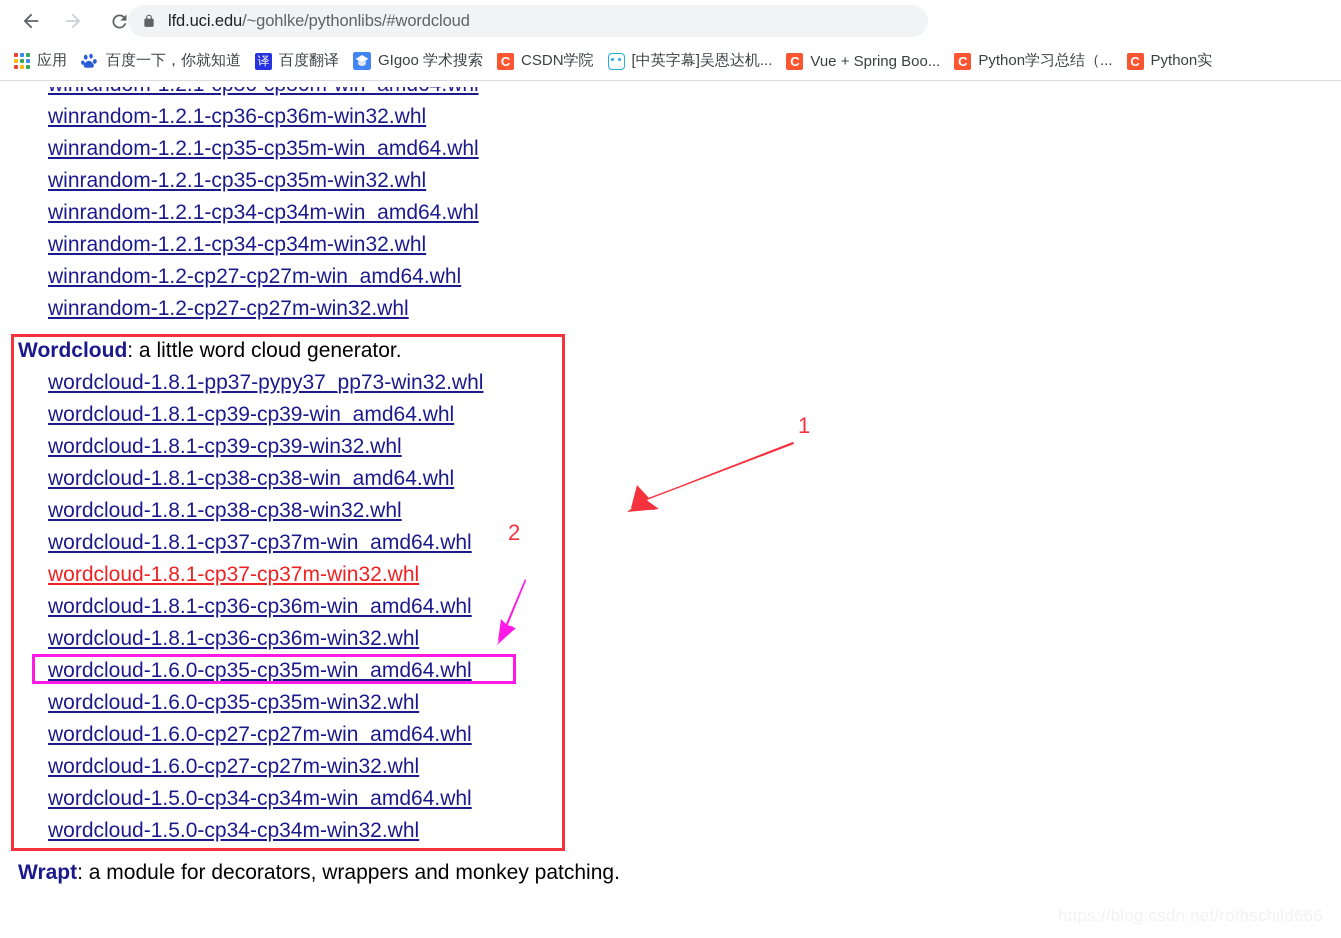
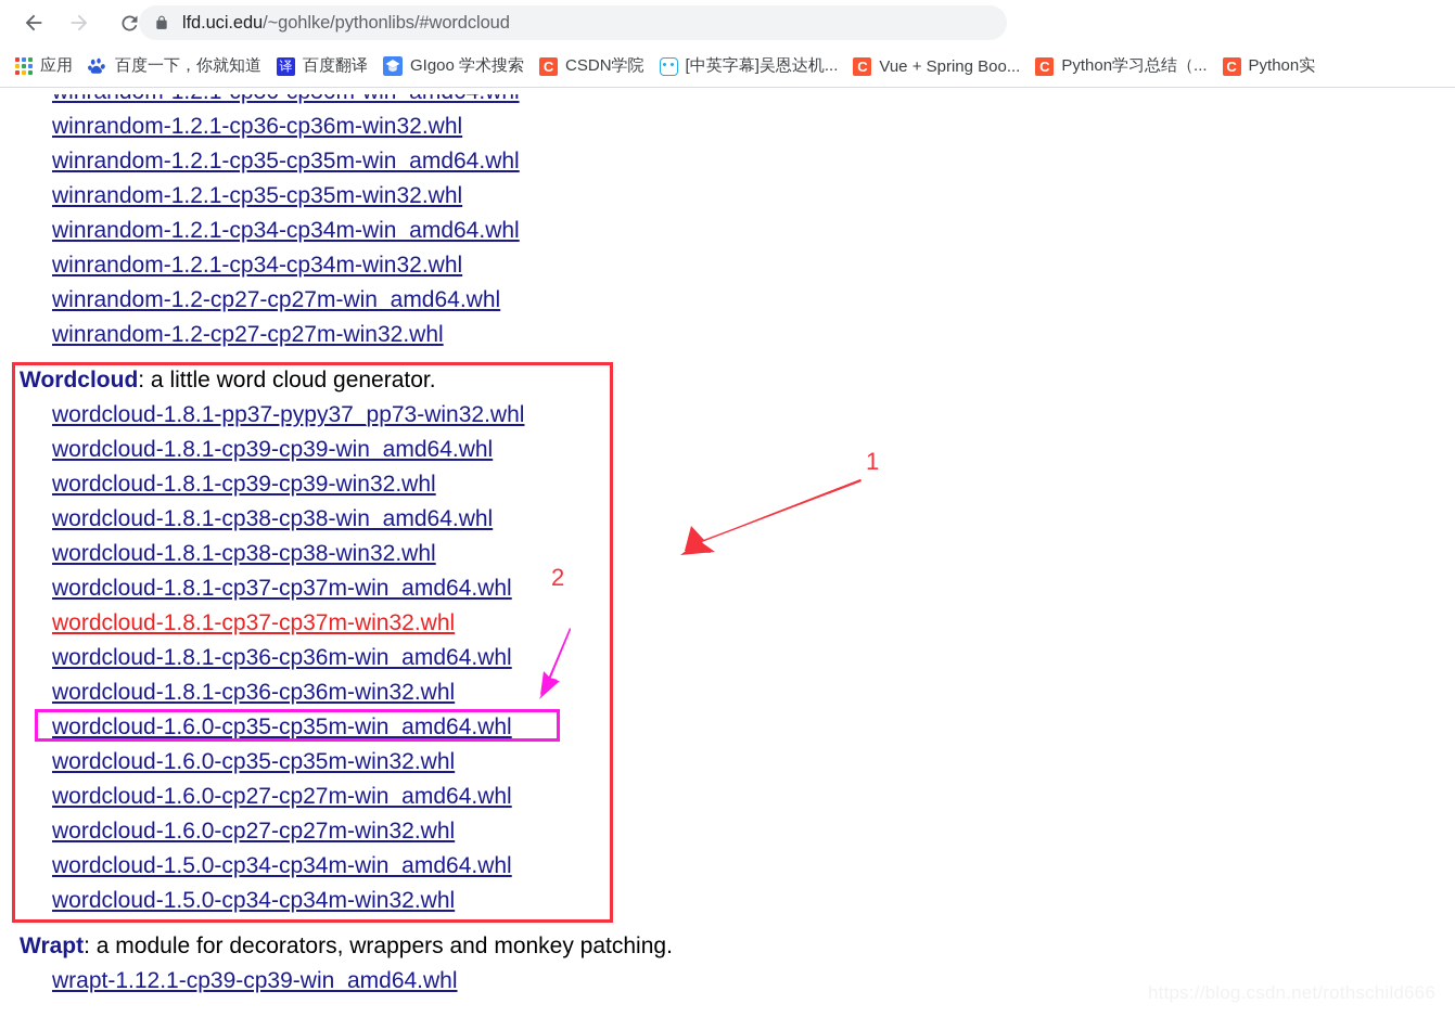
  lfd.uci.edu/~gohlke/pythonlibs/#wordcloud
  应用
  百度一下，你就知道
  译
  百度翻译
  GIgoo 学术搜索
  C
  CSDN学院
  [中英字幕]吴恩达机...
  C
  Vue + Spring Boo...
  C
  Python学习总结（...
  C
  Python实
  winrandom-1.2.1-cp36-cp36m-win32.whl
  winrandom-1.2.1-cp35-cp35m-win_amd64.whl
  winrandom-1.2.1-cp35-cp35m-win32.whl
  winrandom-1.2.1-cp34-cp34m-win_amd64.whl
  winrandom-1.2.1-cp34-cp34m-win32.whl
  winrandom-1.2-cp27-cp27m-win_amd64.whl
  winrandom-1.2-cp27-cp27m-win32.whl
  Wordcloud: a little word cloud generator.
  wordcloud-1.8.1-pp37-pypy37_pp73-win32.whl
  wordcloud-1.8.1-cp39-cp39-win_amd64.whl
  wordcloud-1.8.1-cp39-cp39-win32.whl
  wordcloud-1.8.1-cp38-cp38-win_amd64.whl
  wordcloud-1.8.1-cp38-cp38-win32.whl
  wordcloud-1.8.1-cp37-cp37m-win_amd64.whl
  wordcloud-1.8.1-cp37-cp37m-win32.whl
  wordcloud-1.8.1-cp36-cp36m-win_amd64.whl
  wordcloud-1.8.1-cp36-cp36m-win32.whl
  wordcloud-1.6.0-cp35-cp35m-win_amd64.whl
  wordcloud-1.6.0-cp35-cp35m-win32.whl
  wordcloud-1.6.0-cp27-cp27m-win_amd64.whl
  wordcloud-1.6.0-cp27-cp27m-win32.whl
  wordcloud-1.5.0-cp34-cp34m-win_amd64.whl
  wordcloud-1.5.0-cp34-cp34m-win32.whl
  Wrapt: a module for decorators, wrappers and monkey patching.
+ wrapt-1.12.1-cp39-cp39-win_amd64.whl
  1
  2
